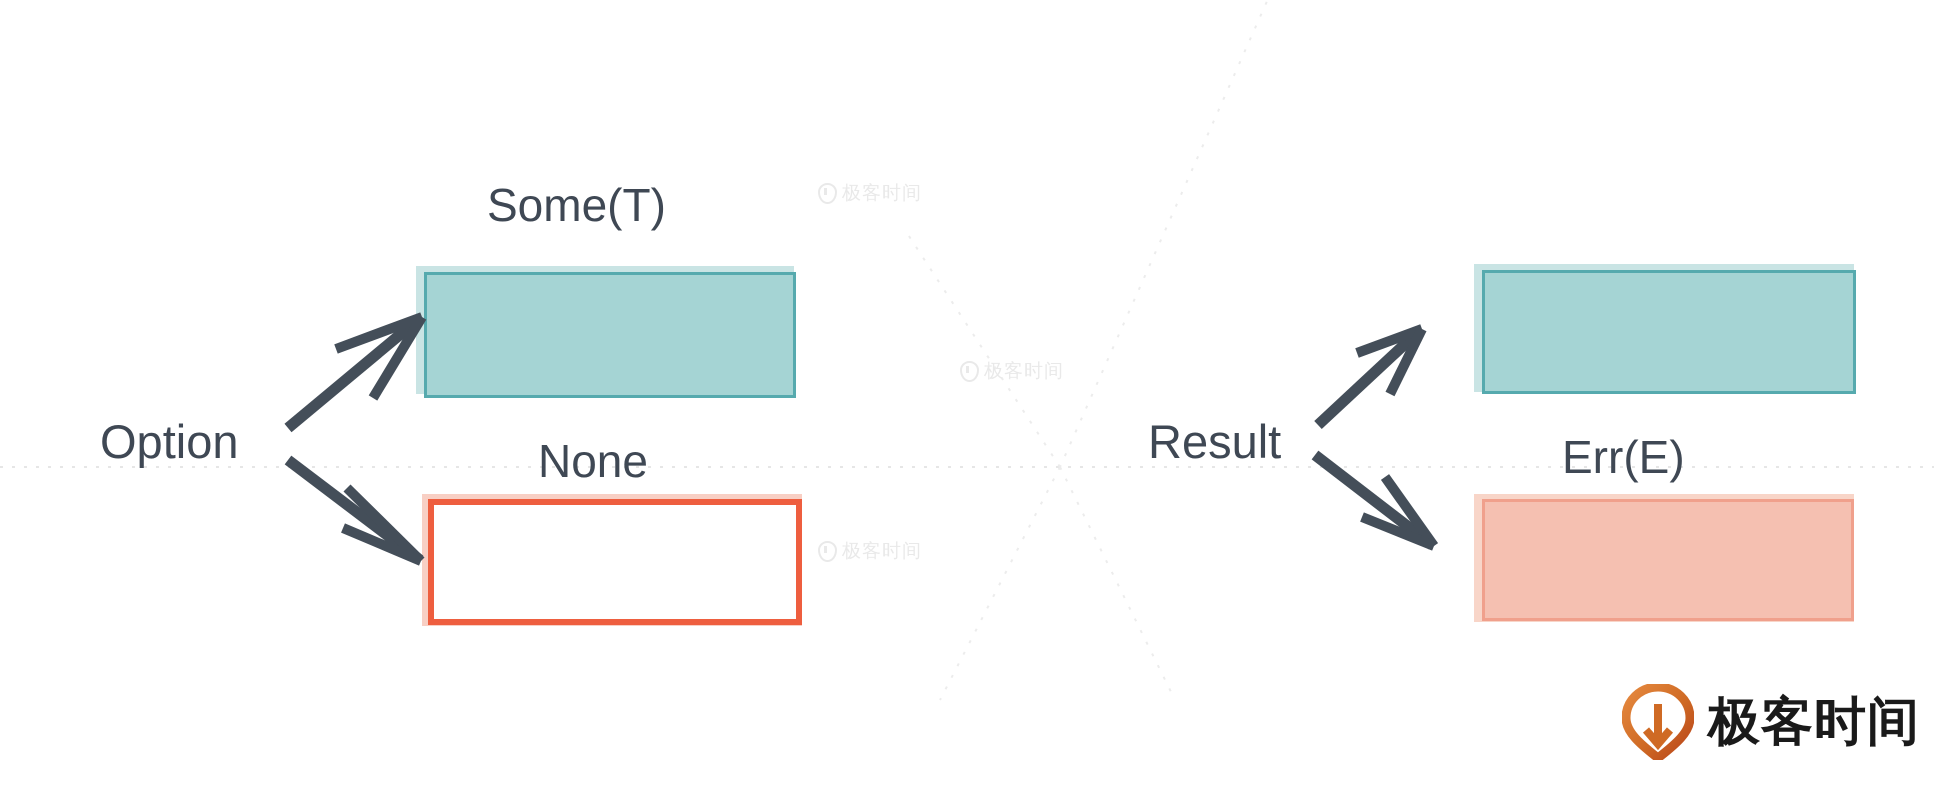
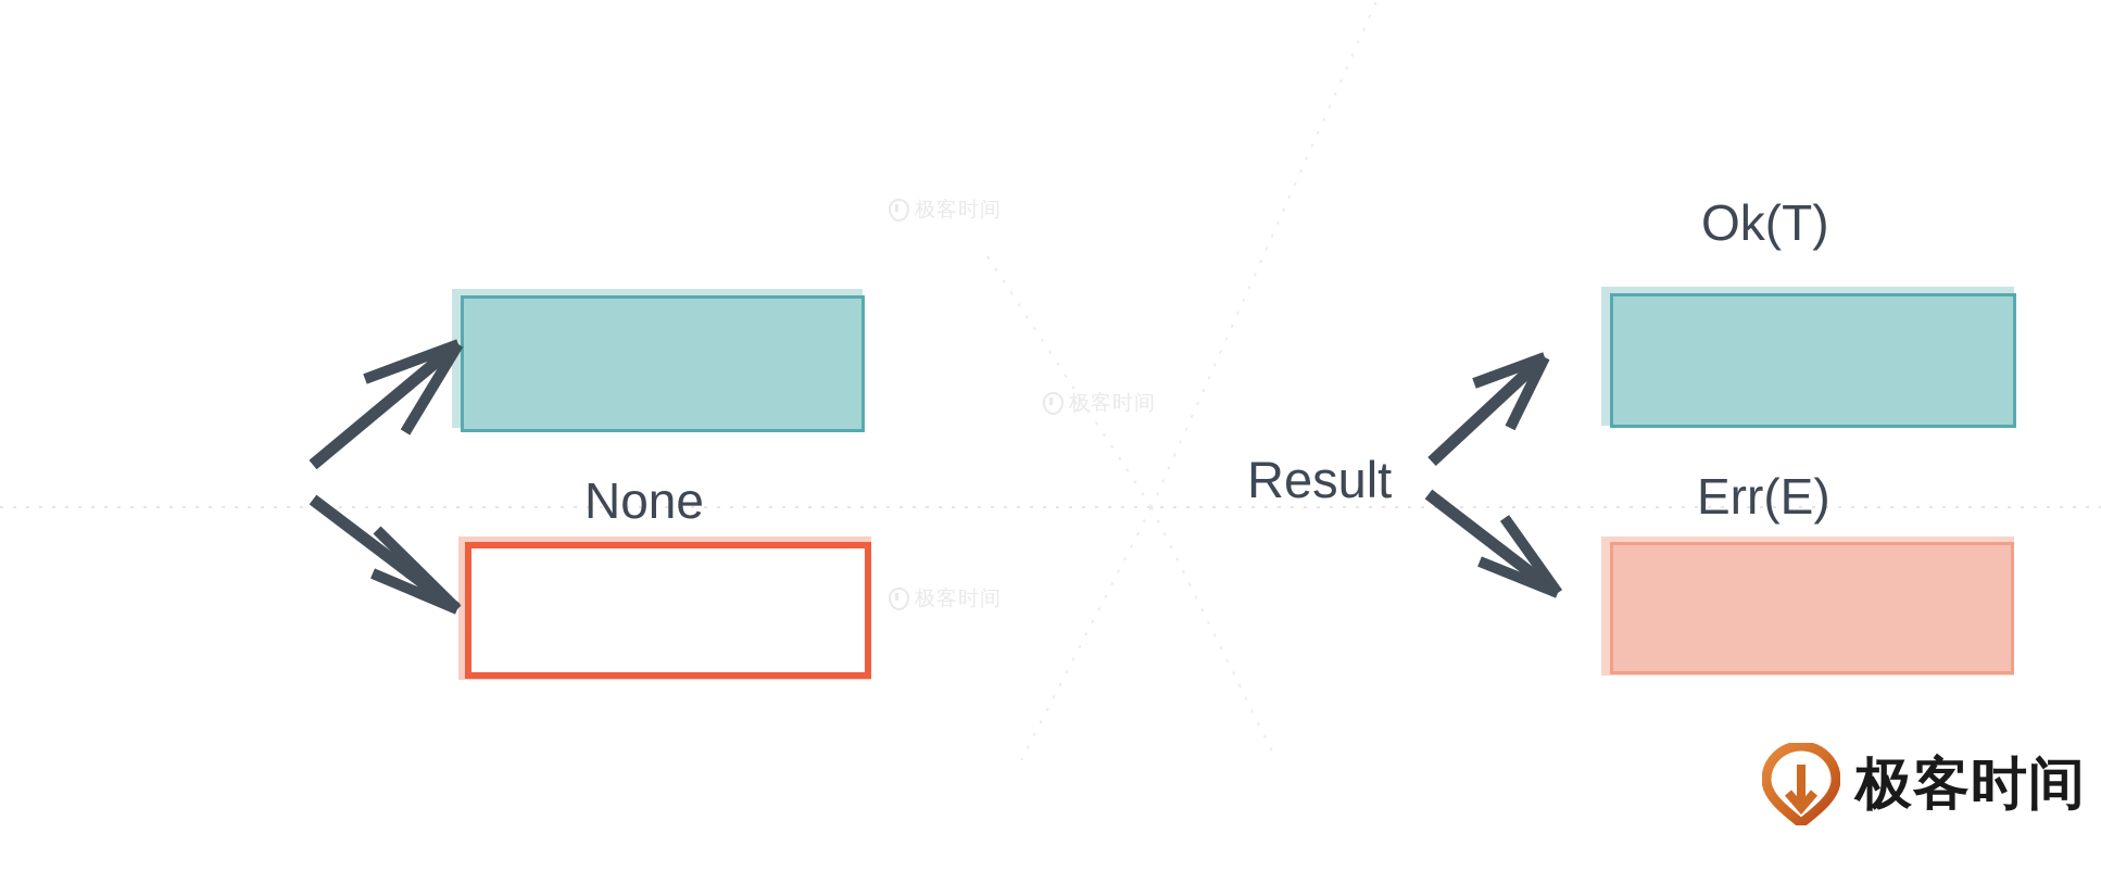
- Option
- Some(T)
  None
  Result
+ Ok(T)
  Err(E)
  极客时间
